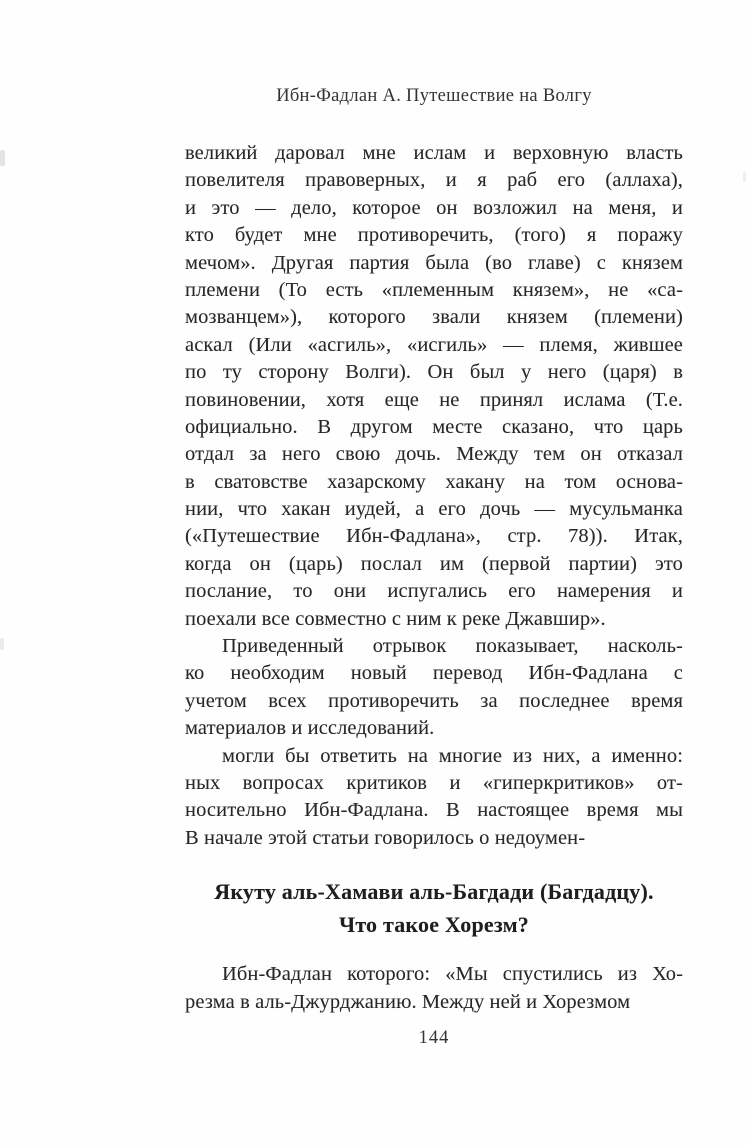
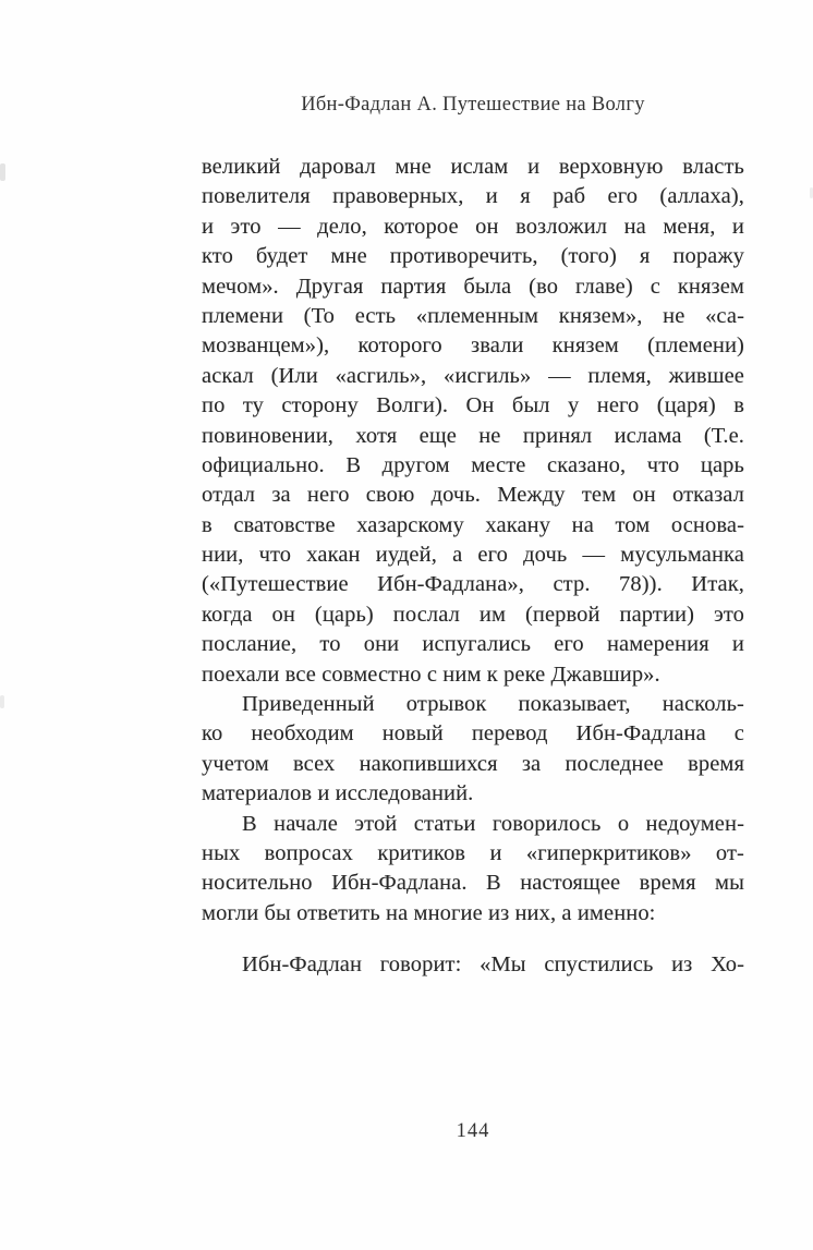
  Ибн-Фадлан А. Путешествие на Волгу
  великий даровал мне ислам и верховную власть
  повелителя правоверных, и я раб его (аллаха),
  и это — дело, которое он возложил на меня, и
  кто будет мне противоречить, (того) я поражу
  мечом». Другая партия была (во главе) с князем
  племени (То есть «племенным князем», не «са-
  мозванцем»), которого звали князем (племени)
  аскал (Или «асгиль», «исгиль» — племя, жившее
  по ту сторону Волги). Он был у него (царя) в
  повиновении, хотя еще не принял ислама (Т.е.
  официально. В другом месте сказано, что царь
  отдал за него свою дочь. Между тем он отказал
  в сватовстве хазарскому хакану на том основа-
  нии, что хакан иудей, а его дочь — мусульманка
  («Путешествие Ибн-Фадлана», стр. 78)). Итак,
  когда он (царь) послал им (первой партии) это
  послание, то они испугались его намерения и
  поехали все совместно с ним к реке Джавшир».
  Приведенный отрывок показывает, насколь-
  ко необходим новый перевод Ибн-Фадлана с
- учетом всех противоречить за последнее время
+ учетом всех накопившихся за последнее время
  материалов и исследований.
- могли бы ответить на многие из них, а именно:
+ В начале этой статьи говорилось о недоумен-
  ных вопросах критиков и «гиперкритиков» от-
  носительно Ибн-Фадлана. В настоящее время мы
- В начале этой статьи говорилось о недоумен-
+ могли бы ответить на многие из них, а именно:
- Якуту аль-Хамави аль-Багдади (Багдадцу).
- Что такое Хорезм?
- Ибн-Фадлан которого: «Мы спустились из Хо-
+ Ибн-Фадлан говорит: «Мы спустились из Хо-
- резма в аль-Джурджанию. Между ней и Хорезмом
  144
